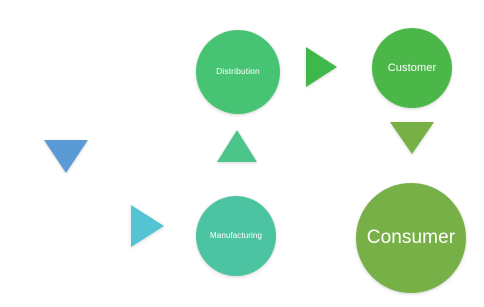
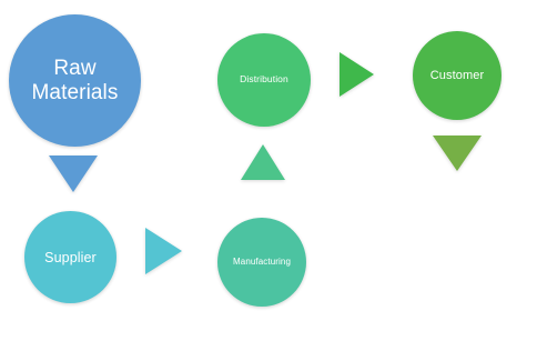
+ Raw
+ Materials
+ Supplier
  Manufacturing
  Distribution
  Customer
- Consumer
